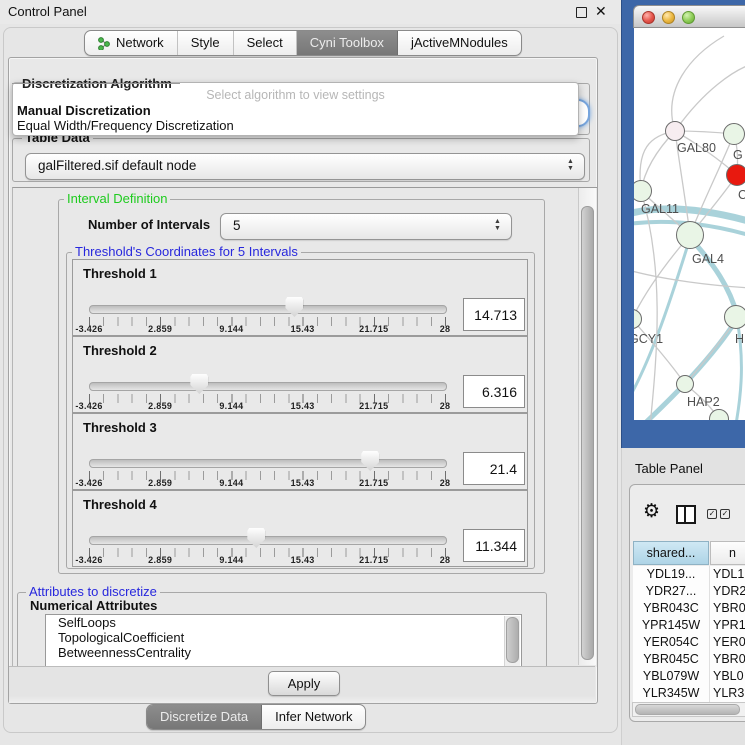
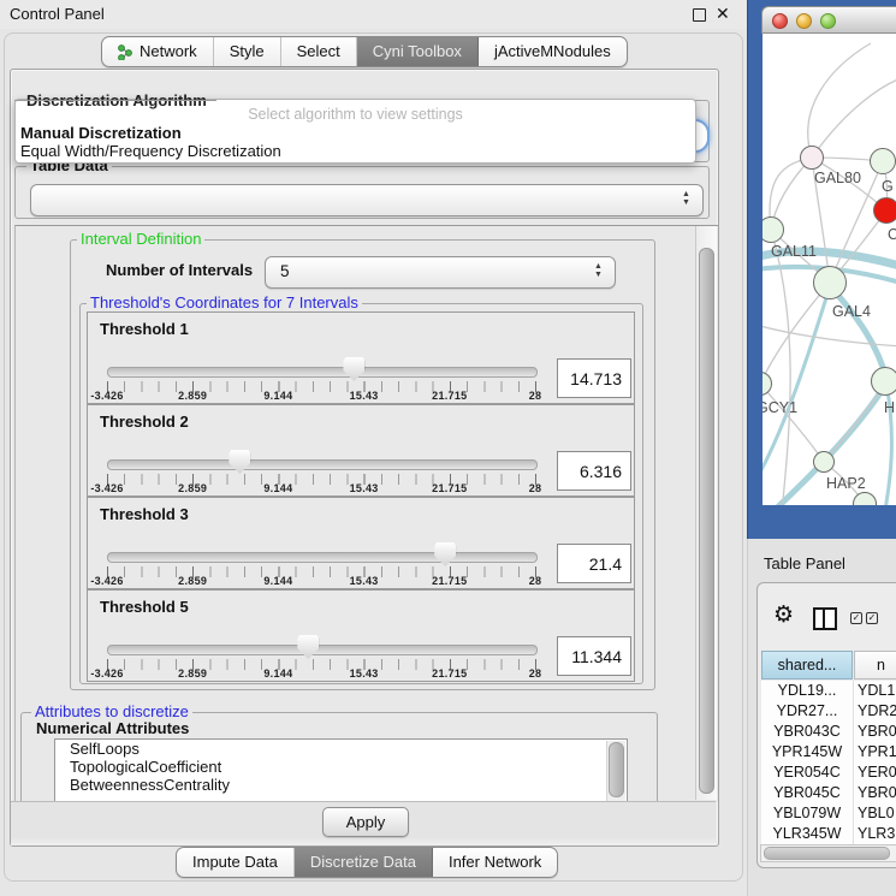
  Control Panel
  ✕
  Network
  Style
  Select
  Cyni Toolbox
  jActiveMNodules
  Select algorithm to view settings
  Manual Discretization
  Equal Width/Frequency Discretization
  Table Data
- galFiltered.sif default node
  Interval Definition
  Number of Intervals
  5
- Threshold's Coordinates for 5 Intervals
+ Threshold's Coordinates for 7 Intervals
  Threshold 1
  -3.426
  2.859
  9.144
  15.43
  21.715
  28
  14.713
  Threshold 2
  -3.426
  2.859
  9.144
  15.43
  21.715
  28
  6.316
  Threshold 3
  -3.426
  2.859
  9.144
  15.43
  21.715
  28
  21.4
- Threshold 4
+ Threshold 5
  -3.426
  2.859
  9.144
  15.43
  21.715
  28
  11.344
  Attributes to discretize
  Numerical Attributes
  SelfLoops
  TopologicalCoefficient
  BetweennessCentrality
  Apply
+ Impute Data
  Discretize Data
  Infer Network
  GAL80
  G
  C
  GAL11
  GAL4
  GCY1
  H
  HAP2
  Table Panel
  ⚙
  ✓
  ✓
  shared...
  n
  YDL19... YDL1
  YDR27... YDR2
  YBR043C YBR0
  YPR145W YPR1
  YER054C YER0
  YBR045C YBR0
  YBL079W YBL0
  YLR345W YLR3
